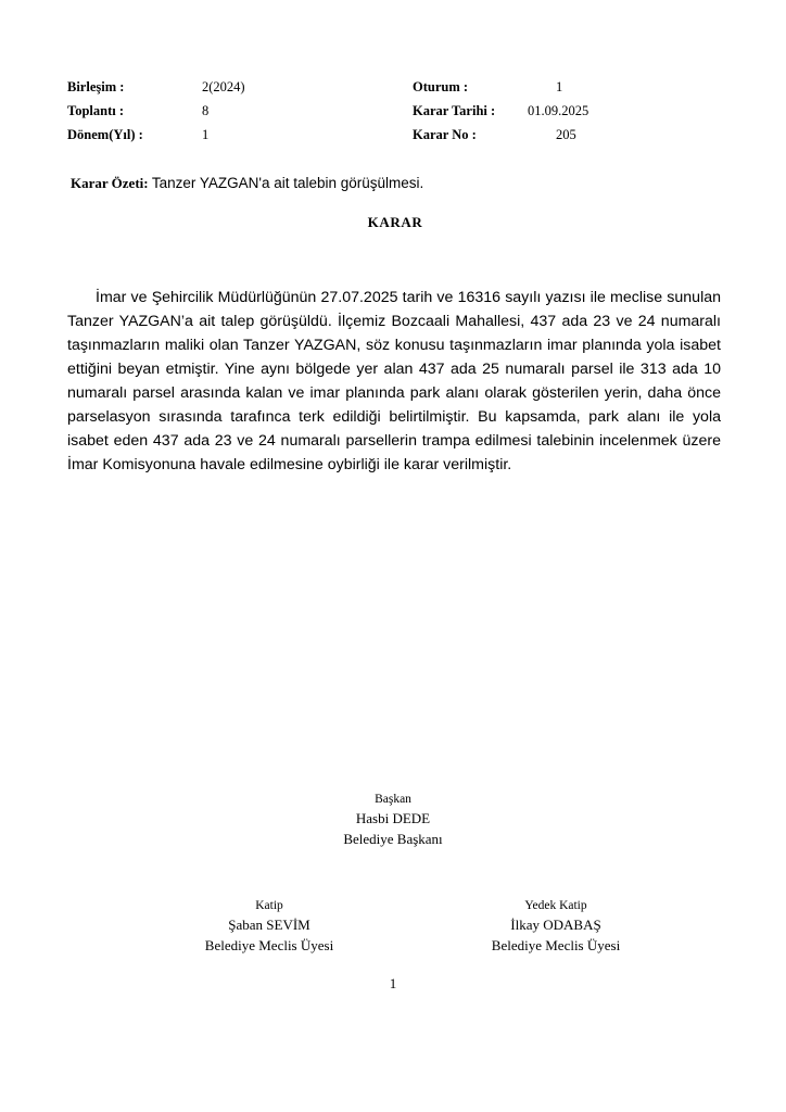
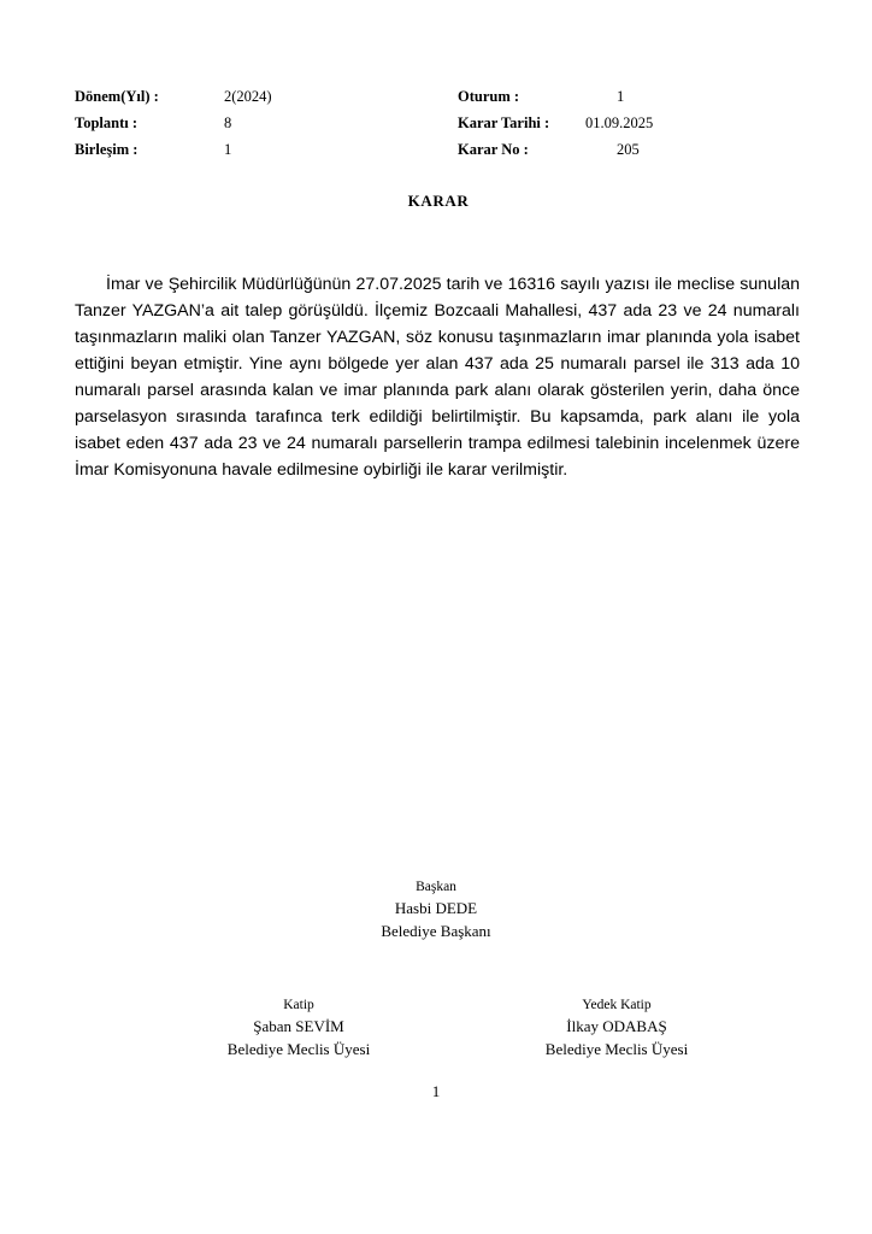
- Birleşim :
+ Dönem(Yıl) :
  2(2024)
  Toplantı :
  8
- Dönem(Yıl) :
+ Birleşim :
  1
  Oturum :
  1
  Karar Tarihi :
  01.09.2025
  Karar No :
  205
- Karar Özeti: Tanzer YAZGAN'a ait talebin görüşülmesi.
  KARAR
  İmar ve Şehircilik Müdürlüğünün 27.07.2025 tarih ve 16316 sayılı yazısı ile meclise sunulan Tanzer YAZGAN’a ait talep görüşüldü. İlçemiz Bozcaali Mahallesi, 437 ada 23 ve 24 numaralı taşınmazların maliki olan Tanzer YAZGAN, söz konusu taşınmazların imar planında yola isabet ettiğini beyan etmiştir. Yine aynı bölgede yer alan 437 ada 25 numaralı parsel ile 313 ada 10 numaralı parsel arasında kalan ve imar planında park alanı olarak gösterilen yerin, daha önce parselasyon sırasında tarafınca terk edildiği belirtilmiştir. Bu kapsamda, park alanı ile yola isabet eden 437 ada 23 ve 24 numaralı parsellerin trampa edilmesi talebinin incelenmek üzere İmar Komisyonuna havale edilmesine oybirliği ile karar verilmiştir.
  Başkan
  Hasbi DEDE
  Belediye Başkanı
  Katip
  Şaban SEVİM
  Belediye Meclis Üyesi
  Yedek Katip
  İlkay ODABAŞ
  Belediye Meclis Üyesi
  1
